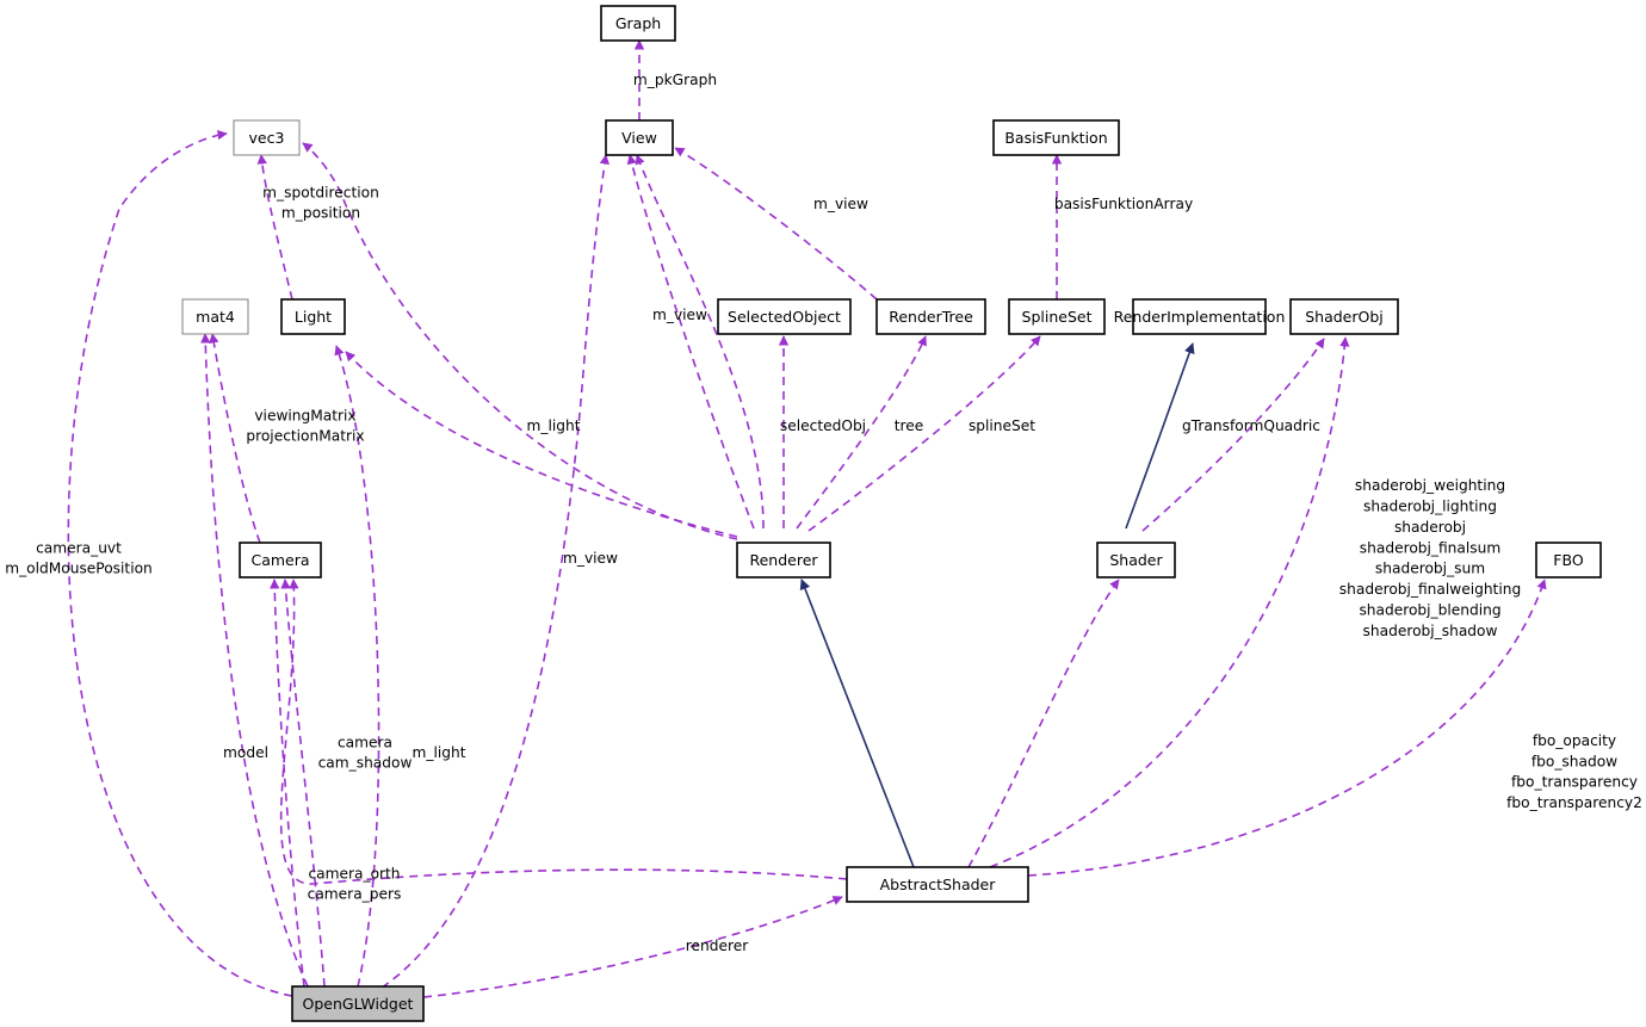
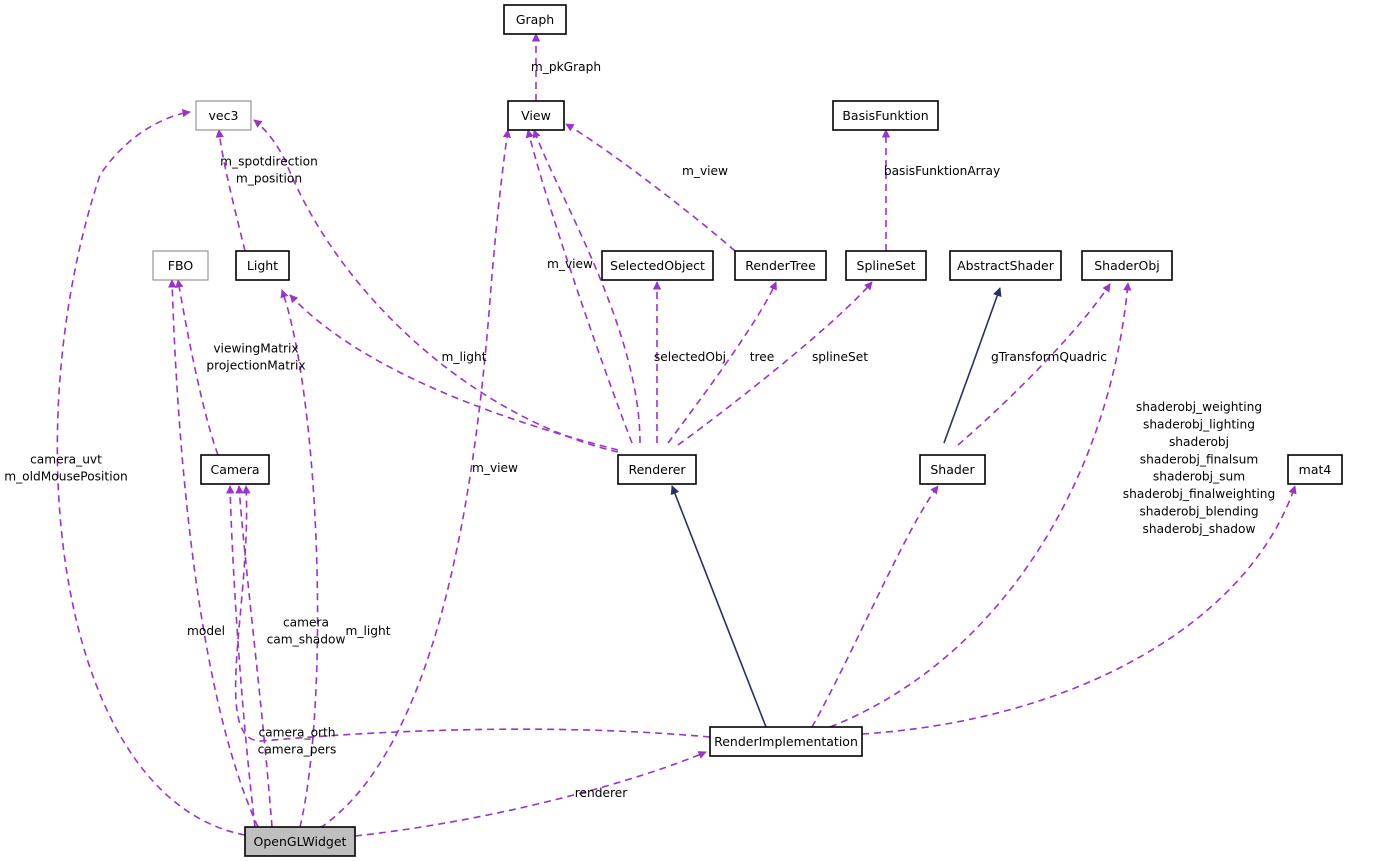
  m_pkGraph
  m_view
  m_view
  basisFunktionArray
  m_spotdirection m_position
  camera_uvt m_oldMousePosition
  viewingMatrix projectionMatrix
  model
  m_light
  m_light
  selectedObj
  tree
  splineSet
  gTransformQuadric
  shaderobj_weighting shaderobj_lighting shaderobj shaderobj_finalsum shaderobj_sum shaderobj_finalweighting shaderobj_blending shaderobj_shadow
- fbo_opacity fbo_shadow fbo_transparency fbo_transparency2
  renderer
  camera cam_shadow
  camera_orth camera_pers
  m_view
  Graph
  vec3
  View
  BasisFunktion
- mat4
+ FBO
  Light
  SelectedObject
  RenderTree
  SplineSet
- RenderImplementation
+ AbstractShader
  ShaderObj
  Camera
  Renderer
  Shader
- FBO
+ mat4
- AbstractShader
+ RenderImplementation
  OpenGLWidget
